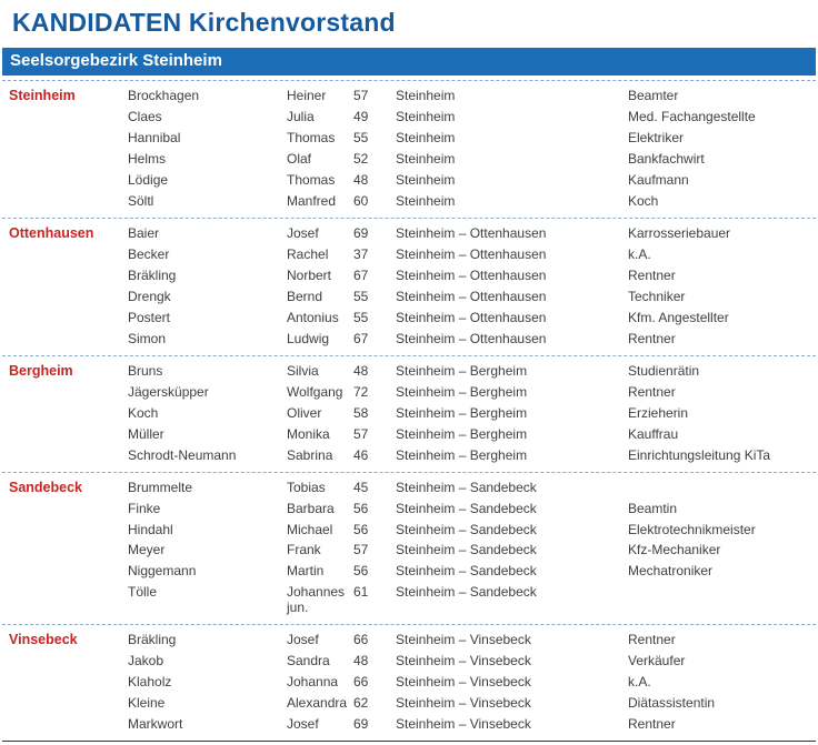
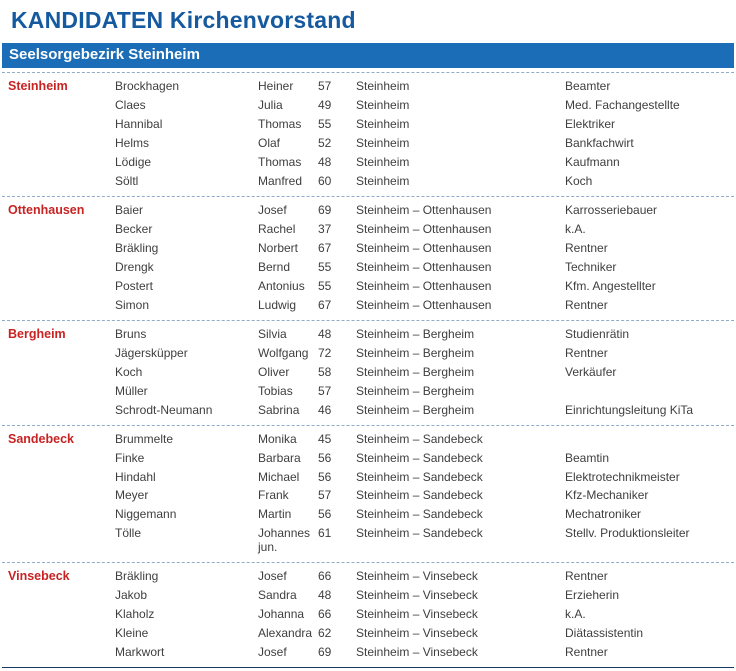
  KANDIDATEN Kirchenvorstand
  Seelsorgebezirk Steinheim
  Steinheim
  Brockhagen
  Heiner
  57
  Steinheim
  Beamter
  Claes
  Julia
  49
  Steinheim
  Med. Fachangestellte
  Hannibal
  Thomas
  55
  Steinheim
  Elektriker
  Helms
  Olaf
  52
  Steinheim
  Bankfachwirt
  Lödige
  Thomas
  48
  Steinheim
  Kaufmann
  Söltl
  Manfred
  60
  Steinheim
  Koch
  Ottenhausen
  Baier
  Josef
  69
  Steinheim – Ottenhausen
  Karrosseriebauer
  Becker
  Rachel
  37
  Steinheim – Ottenhausen
  k.A.
  Bräkling
  Norbert
  67
  Steinheim – Ottenhausen
  Rentner
  Drengk
  Bernd
  55
  Steinheim – Ottenhausen
  Techniker
  Postert
  Antonius
  55
  Steinheim – Ottenhausen
  Kfm. Angestellter
  Simon
  Ludwig
  67
  Steinheim – Ottenhausen
  Rentner
  Bergheim
  Bruns
  Silvia
  48
  Steinheim – Bergheim
  Studienrätin
  Jägersküpper
  Wolfgang
  72
  Steinheim – Bergheim
  Rentner
  Koch
  Oliver
  58
  Steinheim – Bergheim
- Erzieherin
+ Verkäufer
  Müller
- Monika
+ Tobias
  57
  Steinheim – Bergheim
- Kauffrau
  Schrodt-Neumann
  Sabrina
  46
  Steinheim – Bergheim
  Einrichtungsleitung KiTa
  Sandebeck
  Brummelte
- Tobias
+ Monika
  45
  Steinheim – Sandebeck
  Finke
  Barbara
  56
  Steinheim – Sandebeck
  Beamtin
  Hindahl
  Michael
  56
  Steinheim – Sandebeck
  Elektrotechnikmeister
  Meyer
  Frank
  57
  Steinheim – Sandebeck
  Kfz-Mechaniker
  Niggemann
  Martin
  56
  Steinheim – Sandebeck
  Mechatroniker
  Tölle
  Johannes jun.
  61
  Steinheim – Sandebeck
+ Stellv. Produktionsleiter
  Vinsebeck
  Bräkling
  Josef
  66
  Steinheim – Vinsebeck
  Rentner
  Jakob
  Sandra
  48
  Steinheim – Vinsebeck
- Verkäufer
+ Erzieherin
  Klaholz
  Johanna
  66
  Steinheim – Vinsebeck
  k.A.
  Kleine
  Alexandra
  62
  Steinheim – Vinsebeck
  Diätassistentin
  Markwort
  Josef
  69
  Steinheim – Vinsebeck
  Rentner
